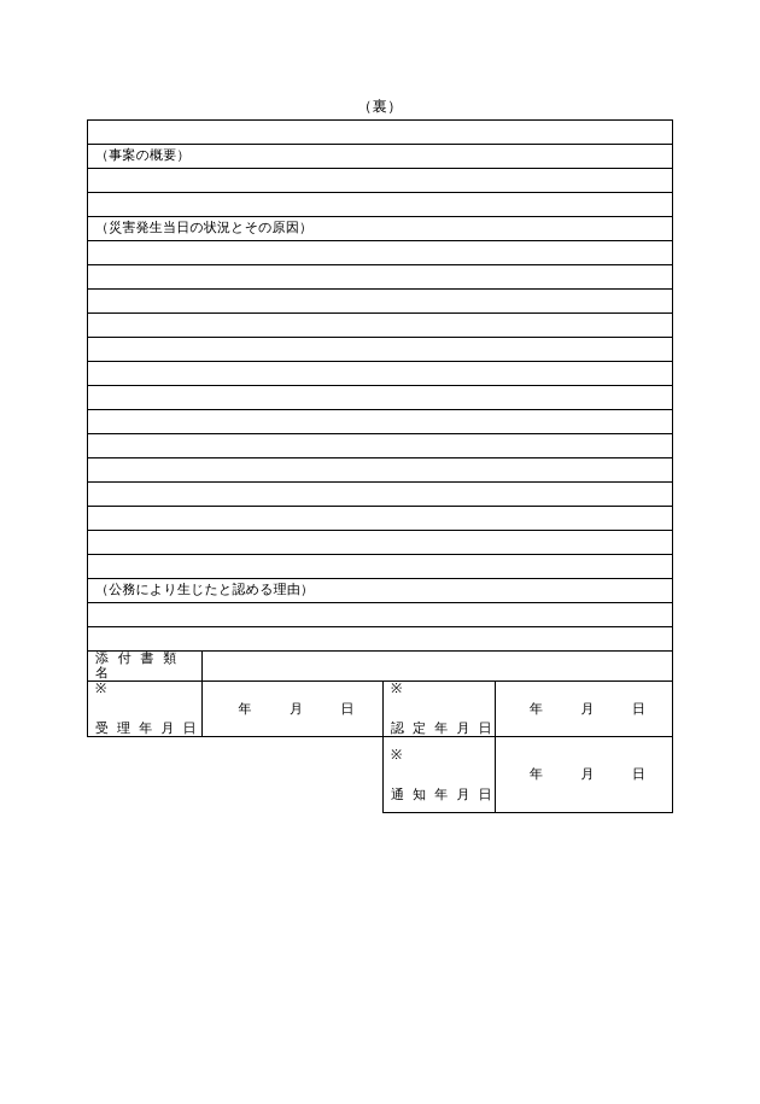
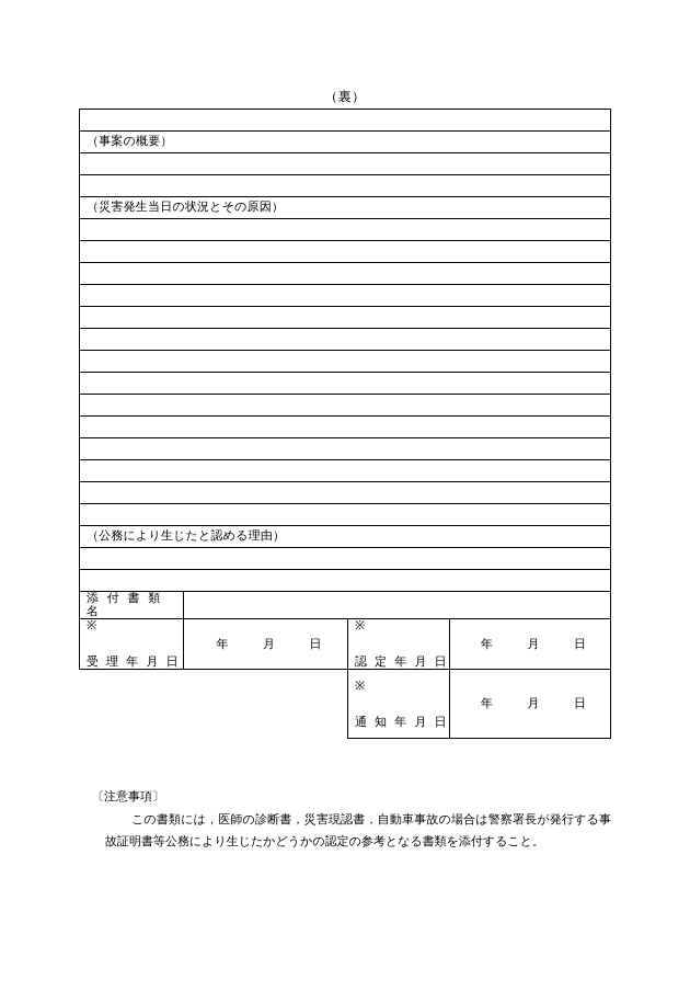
  （裏）
  （事案の概要）
  （災害発生当日の状況とその原因）
  （公務により生じたと認める理由）
  添 付 書 類 名
  ※ 受 理 年 月 日	年 月 日	※ 認 定 年 月 日	年 月 日
  	※ 通 知 年 月 日	年 月 日
+ 〔注意事項〕
+ この書類には，医師の診断書，災害現認書，自動車事故の場合は警察署長が発行する事故証明書等公務により生じたかどうかの認定の参考となる書類を添付すること。
